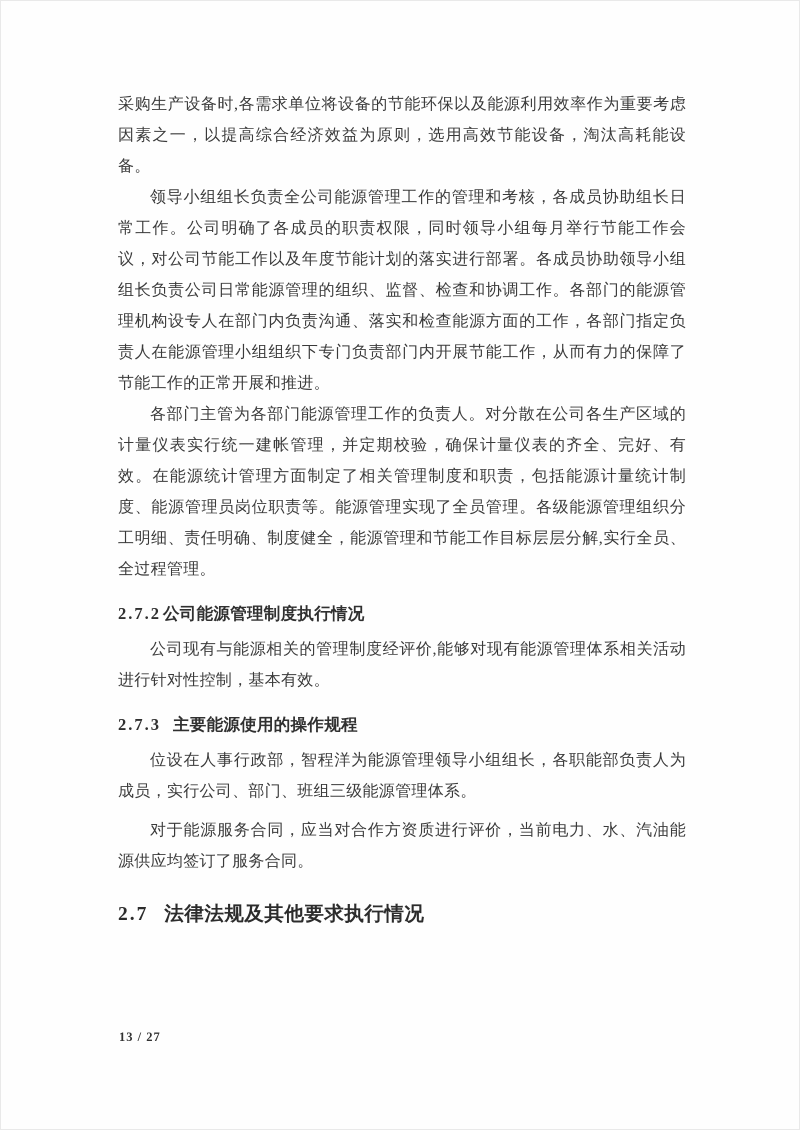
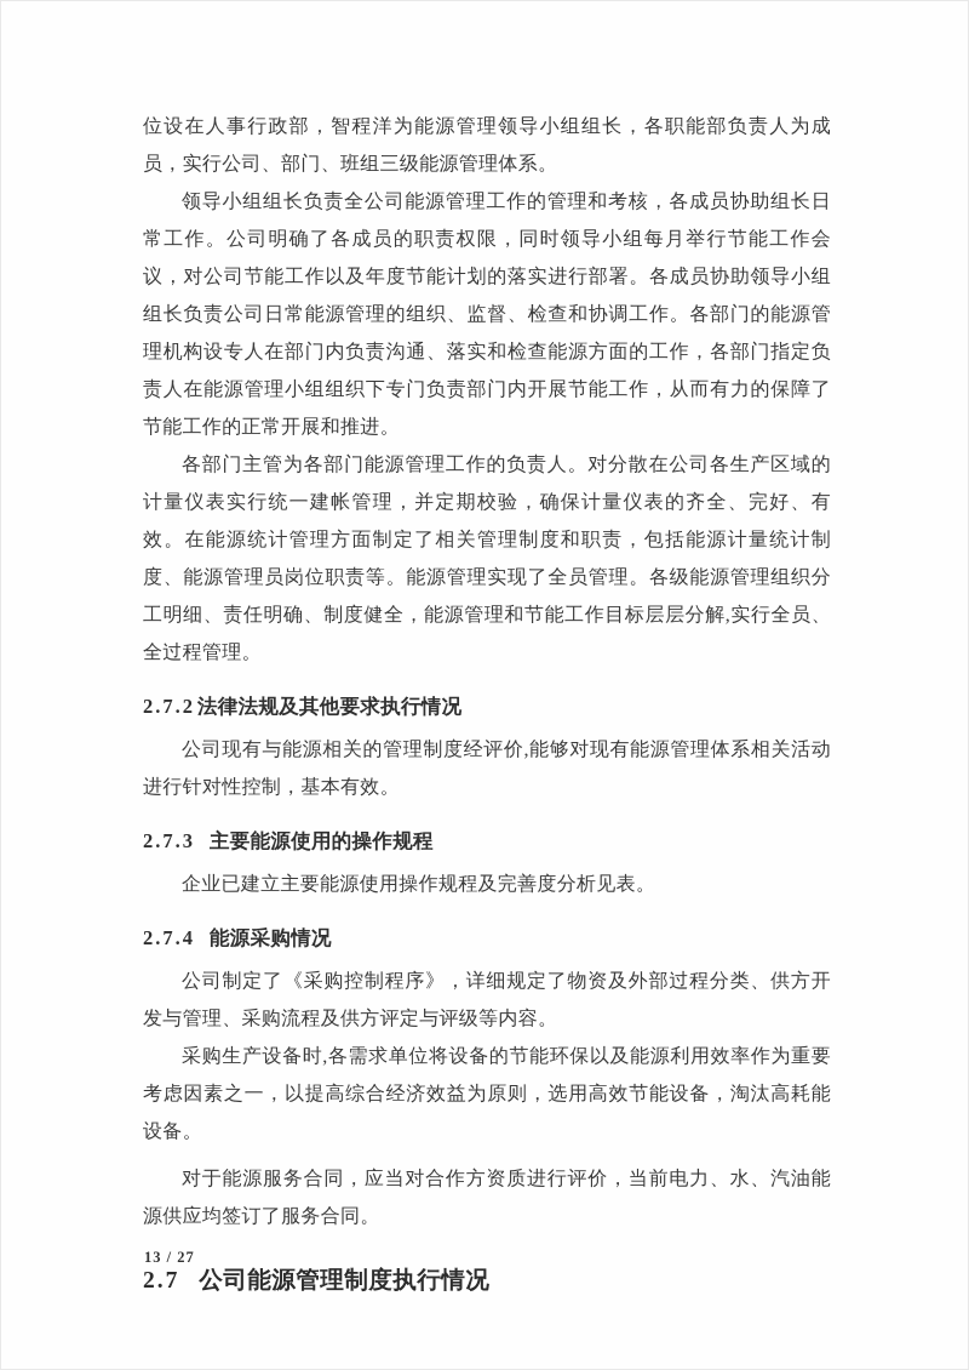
- 采购生产设备时,各需求单位将设备的节能环保以及能源利用效率作为重要考虑因素之一，以提高综合经济效益为原则，选用高效节能设备，淘汰高耗能设备。
+ 位设在人事行政部，智程洋为能源管理领导小组组长，各职能部负责人为成员，实行公司、部门、班组三级能源管理体系。
  领导小组组长负责全公司能源管理工作的管理和考核，各成员协助组长日常工作。公司明确了各成员的职责权限，同时领导小组每月举行节能工作会议，对公司节能工作以及年度节能计划的落实进行部署。各成员协助领导小组组长负责公司日常能源管理的组织、监督、检查和协调工作。各部门的能源管理机构设专人在部门内负责沟通、落实和检查能源方面的工作，各部门指定负责人在能源管理小组组织下专门负责部门内开展节能工作，从而有力的保障了节能工作的正常开展和推进。
  各部门主管为各部门能源管理工作的负责人。对分散在公司各生产区域的计量仪表实行统一建帐管理，并定期校验，确保计量仪表的齐全、完好、有效。在能源统计管理方面制定了相关管理制度和职责，包括能源计量统计制度、能源管理员岗位职责等。能源管理实现了全员管理。各级能源管理组织分工明细、责任明确、制度健全，能源管理和节能工作目标层层分解,实行全员、全过程管理。
- 2.7.2公司能源管理制度执行情况
+ 2.7.2法律法规及其他要求执行情况
  公司现有与能源相关的管理制度经评价,能够对现有能源管理体系相关活动进行针对性控制，基本有效。
  2.7.3 主要能源使用的操作规程
+ 企业已建立主要能源使用操作规程及完善度分析见表。
+ 2.7.4 能源采购情况
+ 公司制定了《采购控制程序》，详细规定了物资及外部过程分类、供方开发与管理、采购流程及供方评定与评级等内容。
- 位设在人事行政部，智程洋为能源管理领导小组组长，各职能部负责人为成员，实行公司、部门、班组三级能源管理体系。
+ 采购生产设备时,各需求单位将设备的节能环保以及能源利用效率作为重要考虑因素之一，以提高综合经济效益为原则，选用高效节能设备，淘汰高耗能设备。
  对于能源服务合同，应当对合作方资质进行评价，当前电力、水、汽油能源供应均签订了服务合同。
- 2.7 法律法规及其他要求执行情况
+ 2.7 公司能源管理制度执行情况
  13 / 27
